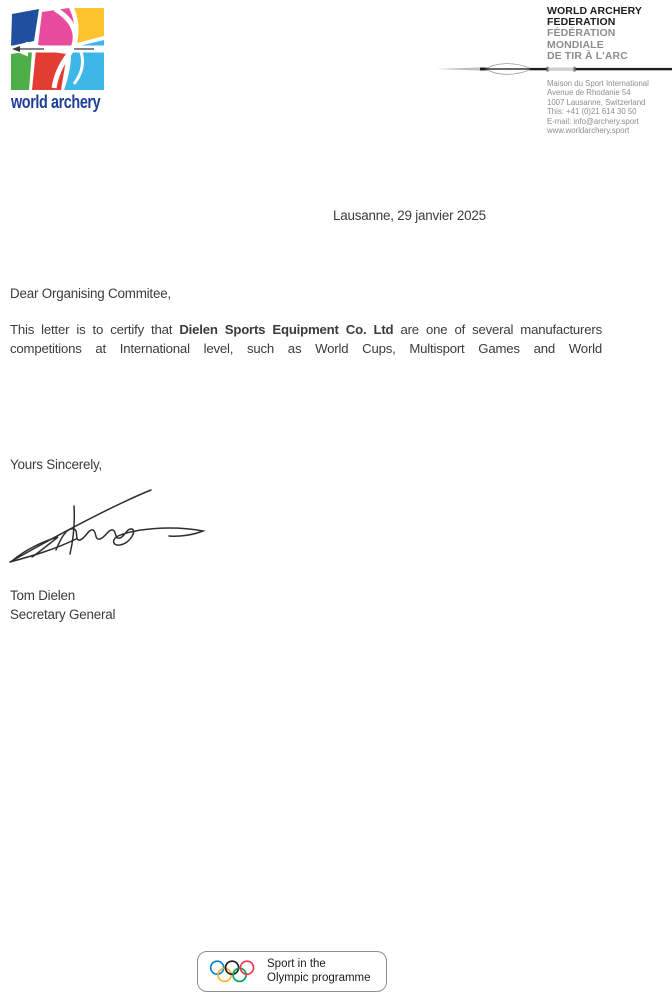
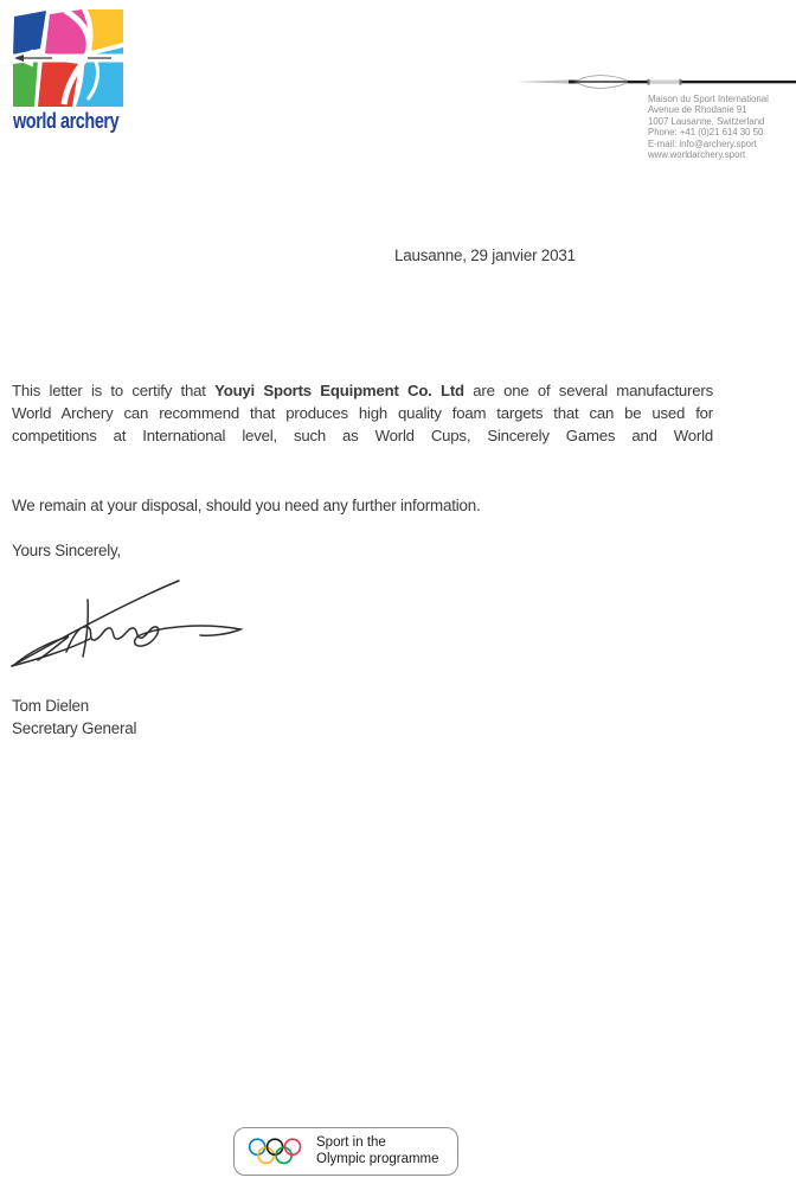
  world archery
- WORLD ARCHERY
- FEDERATION
- FÉDÉRATION
- MONDIALE
- DE TIR À L'ARC
  Maison du Sport International
- Avenue de Rhodanie 54
+ Avenue de Rhodanie 91
  1007 Lausanne, Switzerland
- This: +41 (0)21 614 30 50
+ Phone: +41 (0)21 614 30 50
  E-mail: info@archery.sport
  www.worldarchery.sport
- Lausanne, 29 janvier 2025
+ Lausanne, 29 janvier 2031
- Dear Organising Commitee,
- This letter is to certify that Dielen Sports Equipment Co. Ltd are one of several manufacturers
+ This letter is to certify that Youyi Sports Equipment Co. Ltd are one of several manufacturers
+ World Archery can recommend that produces high quality foam targets that can be used for
- competitions at International level, such as World Cups, Multisport Games and World
+ competitions at International level, such as World Cups, Sincerely Games and World
+ We remain at your disposal, should you need any further information.
  Yours Sincerely,
  Tom Dielen
  Secretary General
  Sport in the
  Olympic programme
